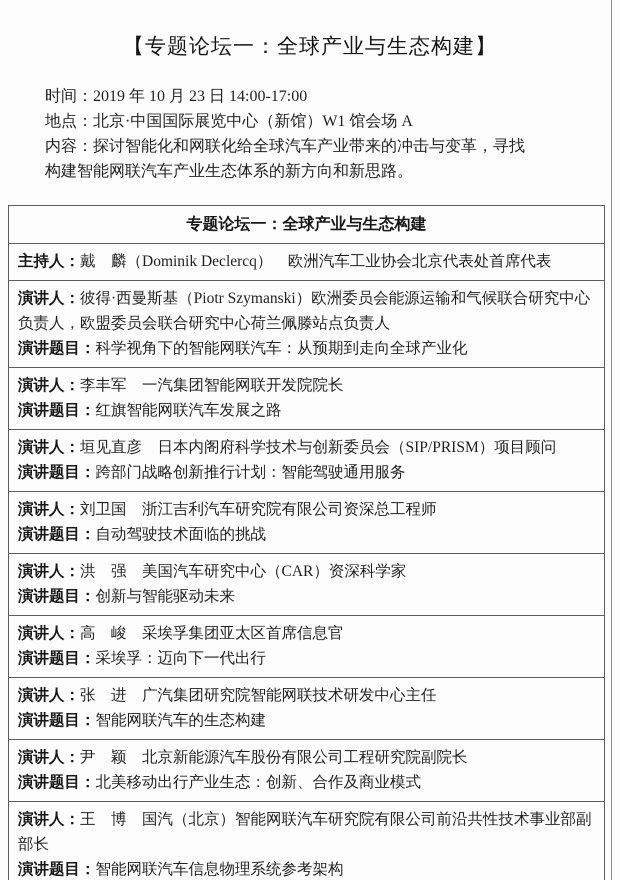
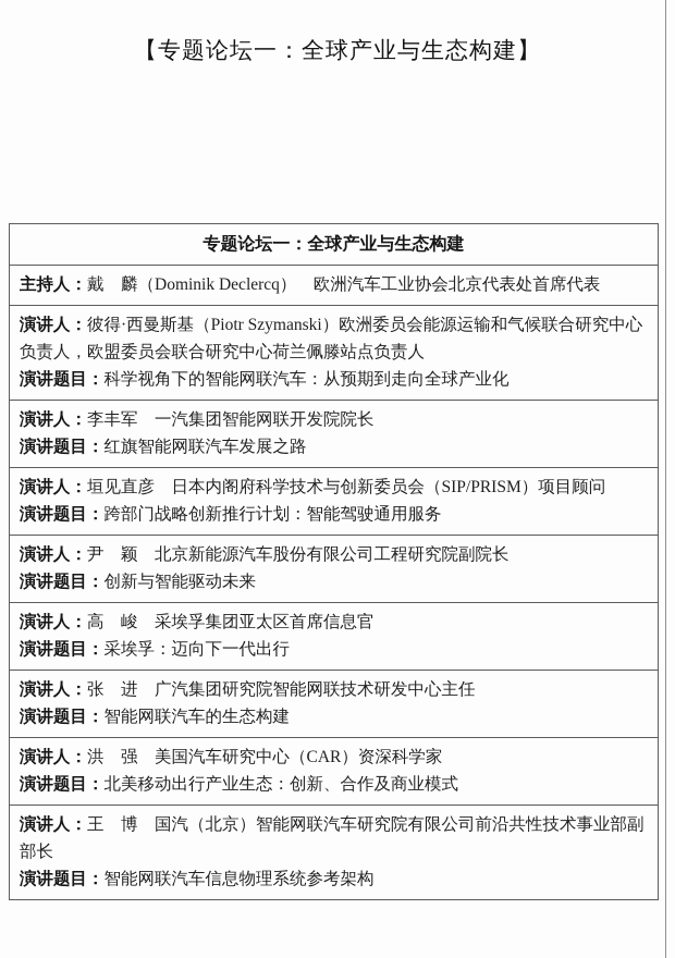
  【专题论坛一：全球产业与生态构建】
- 时间：2019 年 10 月 23 日 14:00-17:00
- 地点：北京·中国国际展览中心（新馆）W1 馆会场 A
- 内容：探讨智能化和网联化给全球汽车产业带来的冲击与变革，寻找
- 构建智能网联汽车产业生态体系的新方向和新思路。
  专题论坛一：全球产业与生态构建
  主持人：戴 麟（Dominik Declercq） 欧洲汽车工业协会北京代表处首席代表
  演讲人：彼得·西曼斯基（Piotr Szymanski）欧洲委员会能源运输和气候联合研究中心负责人，欧盟委员会联合研究中心荷兰佩滕站点负责人 演讲题目：科学视角下的智能网联汽车：从预期到走向全球产业化
  演讲人：李丰军 一汽集团智能网联开发院院长 演讲题目：红旗智能网联汽车发展之路
  演讲人：垣见直彦 日本内阁府科学技术与创新委员会（SIP/PRISM）项目顾问 演讲题目：跨部门战略创新推行计划：智能驾驶通用服务
- 演讲人：刘卫国 浙江吉利汽车研究院有限公司资深总工程师 演讲题目：自动驾驶技术面临的挑战
- 演讲人：洪 强 美国汽车研究中心（CAR）资深科学家 演讲题目：创新与智能驱动未来
+ 演讲人：尹 颖 北京新能源汽车股份有限公司工程研究院副院长 演讲题目：创新与智能驱动未来
  演讲人：高 峻 采埃孚集团亚太区首席信息官 演讲题目：采埃孚：迈向下一代出行
  演讲人：张 进 广汽集团研究院智能网联技术研发中心主任 演讲题目：智能网联汽车的生态构建
- 演讲人：尹 颖 北京新能源汽车股份有限公司工程研究院副院长 演讲题目：北美移动出行产业生态：创新、合作及商业模式
+ 演讲人：洪 强 美国汽车研究中心（CAR）资深科学家 演讲题目：北美移动出行产业生态：创新、合作及商业模式
  演讲人：王 博 国汽（北京）智能网联汽车研究院有限公司前沿共性技术事业部副部长 演讲题目：智能网联汽车信息物理系统参考架构
